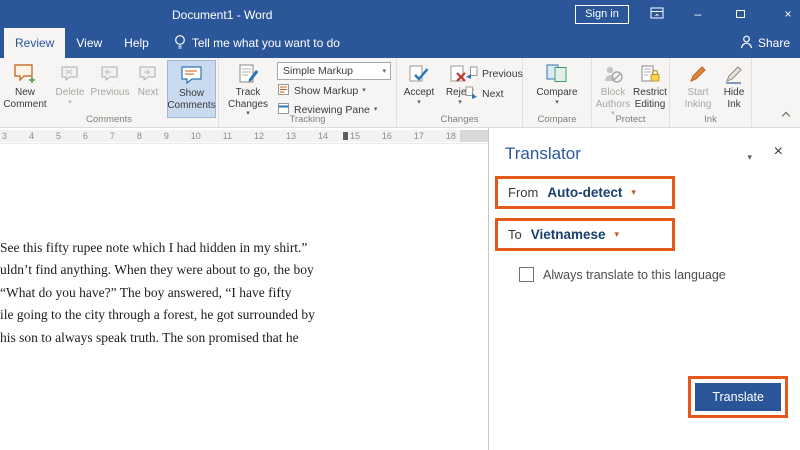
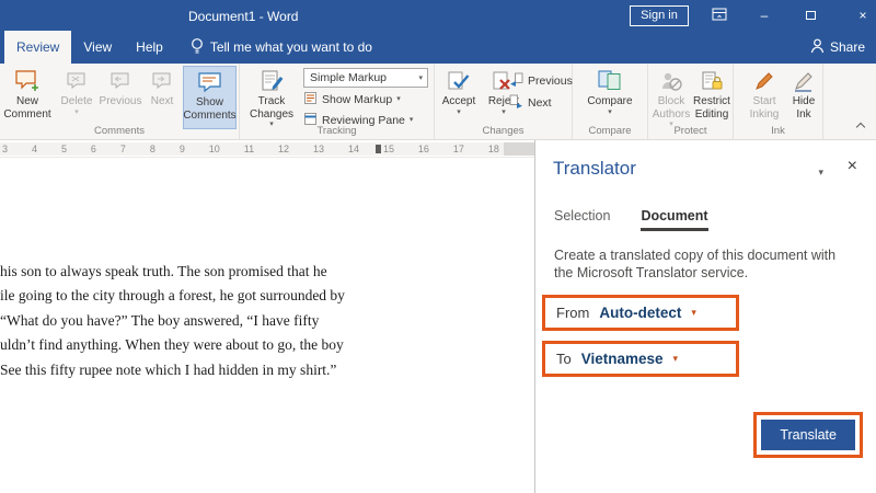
  Document1 - Word
  Sign in
  –
  ×
  Review
  View
  Help
  Tell me what you want to do
  Share
  New
  Comment
  Delete
  Previous
  Next
  Show
  Comments
  Comments
  Track
  Changes
  Simple Markup
  Show Markup
  Reviewing Pane
  Tracking
  Accept
  Previous
  Next
  Changes
  Compare
  Compare
  Block
  Authors
  Restrict
  Editing
  Protect
  Start
  Inking
  Hide
  Ink
  Ink
  3
  4
  5
  6
  7
  8
  9
  10
  11
  12
  13
  14
  15
  16
  17
  18
- See this fifty rupee note which I had hidden in my shirt.”
+ his son to always speak truth. The son promised that he
- uldn’t find anything. When they were about to go, the boy
+ ile going to the city through a forest, he got surrounded by
  “What do you have?” The boy answered, “I have fifty
- ile going to the city through a forest, he got surrounded by
+ uldn’t find anything. When they were about to go, the boy
- his son to always speak truth. The son promised that he
+ See this fifty rupee note which I had hidden in my shirt.”
  Translator
  ▾
  ×
+ Selection
+ Document
+ Create a translated copy of this document with the Microsoft Translator service.
  From
  Auto-detect
  ▾
  To
  Vietnamese
  ▾
- Always translate to this language
  Translate
